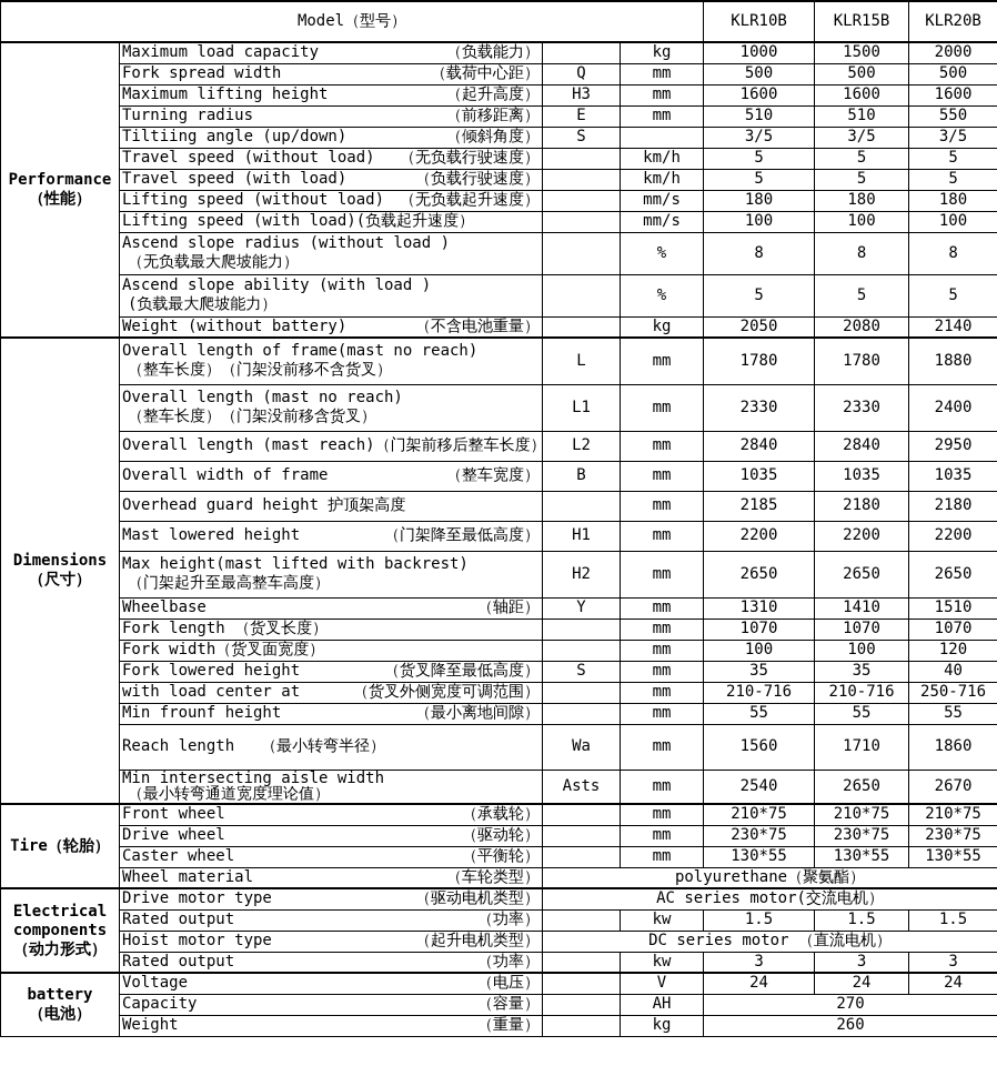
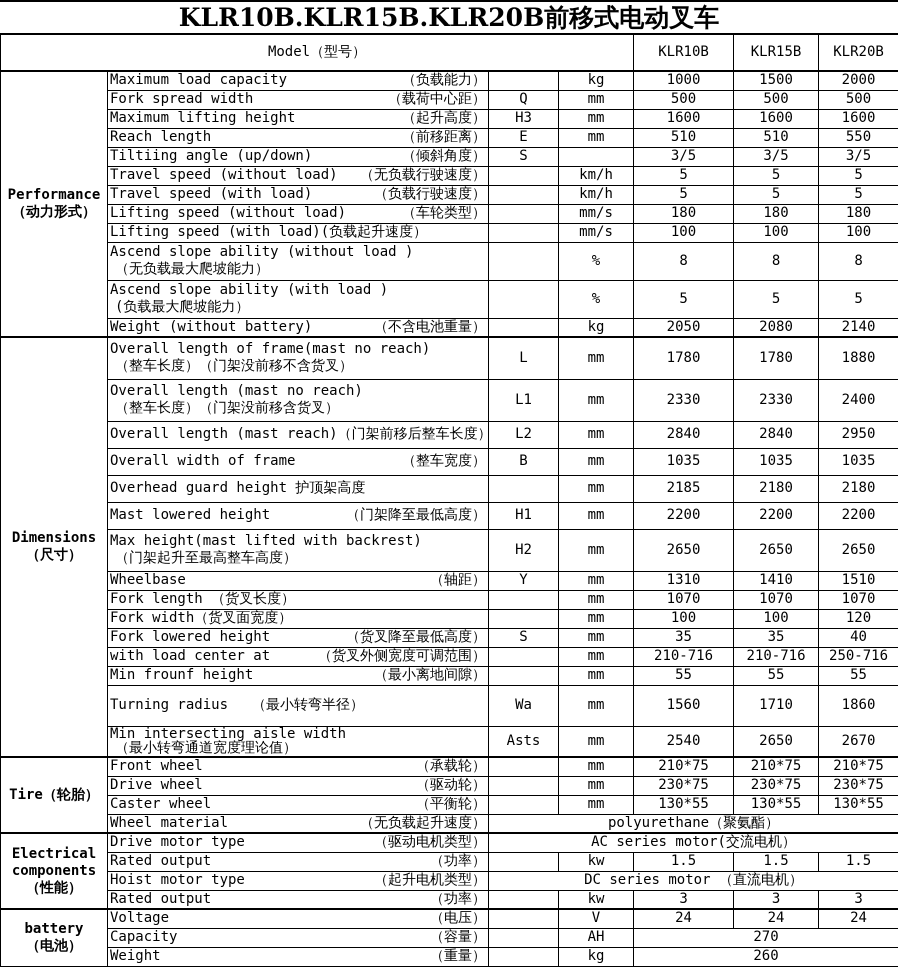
+ KLR10B.KLR15B.KLR20B前移式电动叉车
  Model（型号）	KLR10B	KLR15B	KLR20B
- Performance（性能）	Maximum load capacity （负载能力）		kg	1000	1500	2000
+ Performance（动力形式）	Maximum load capacity （负载能力）		kg	1000	1500	2000
  Fork spread width （载荷中心距）	Q	mm	500	500	500
  Maximum lifting height （起升高度）	H3	mm	1600	1600	1600
- Turning radius （前移距离）	E	mm	510	510	550
+ Reach length （前移距离）	E	mm	510	510	550
  Tiltiing angle (up/down) （倾斜角度）	S		3/5	3/5	3/5
  Travel speed (without load) （无负载行驶速度）		km/h	5	5	5
  Travel speed (with load) （负载行驶速度）		km/h	5	5	5
- Lifting speed (without load) （无负载起升速度）		mm/s	180	180	180
+ Lifting speed (without load) （车轮类型）		mm/s	180	180	180
  Lifting speed (with load)(负载起升速度）		mm/s	100	100	100
- Ascend slope radius (without load )（无负载最大爬坡能力）		%	8	8	8
+ Ascend slope ability (without load )（无负载最大爬坡能力）		%	8	8	8
  Ascend slope ability (with load )(负载最大爬坡能力）		%	5	5	5
  Weight (without battery) （不含电池重量）		kg	2050	2080	2140
  Dimensions（尺寸）	Overall length of frame(mast no reach)（整车长度）（门架没前移不含货叉）	L	mm	1780	1780	1880
  Overall length (mast no reach)（整车长度）（门架没前移含货叉）	L1	mm	2330	2330	2400
  Overall length (mast reach)（门架前移后整车长度）	L2	mm	2840	2840	2950
  Overall width of frame （整车宽度）	B	mm	1035	1035	1035
  Overhead guard height 护顶架高度		mm	2185	2180	2180
  Mast lowered height （门架降至最低高度）	H1	mm	2200	2200	2200
  Max height(mast lifted with backrest)（门架起升至最高整车高度）	H2	mm	2650	2650	2650
  Wheelbase （轴距）	Y	mm	1310	1410	1510
  Fork length （货叉长度）		mm	1070	1070	1070
  Fork width（货叉面宽度）		mm	100	100	120
  Fork lowered height （货叉降至最低高度）	S	mm	35	35	40
  with load center at （货叉外侧宽度可调范围）		mm	210-716	210-716	250-716
  Min frounf height （最小离地间隙）		mm	55	55	55
- Reach length （最小转弯半径）	Wa	mm	1560	1710	1860
+ Turning radius （最小转弯半径）	Wa	mm	1560	1710	1860
  Min intersecting aisle width（最小转弯通道宽度理论值）	Asts	mm	2540	2650	2670
  Tire（轮胎）	Front wheel （承载轮）		mm	210*75	210*75	210*75
  Drive wheel （驱动轮）		mm	230*75	230*75	230*75
  Caster wheel （平衡轮）		mm	130*55	130*55	130*55
- Wheel material （车轮类型）	polyurethane（聚氨酯）
+ Wheel material （无负载起升速度）	polyurethane（聚氨酯）
- Electricalcomponents（动力形式）	Drive motor type （驱动电机类型）	AC series motor(交流电机）
+ Electricalcomponents（性能）	Drive motor type （驱动电机类型）	AC series motor(交流电机）
  Rated output （功率）		kw	1.5	1.5	1.5
  Hoist motor type （起升电机类型）	DC series motor （直流电机）
  Rated output （功率）		kw	3	3	3
  battery（电池）	Voltage （电压）		V	24	24	24
  Capacity （容量）		AH	270
  Weight （重量）		kg	260
